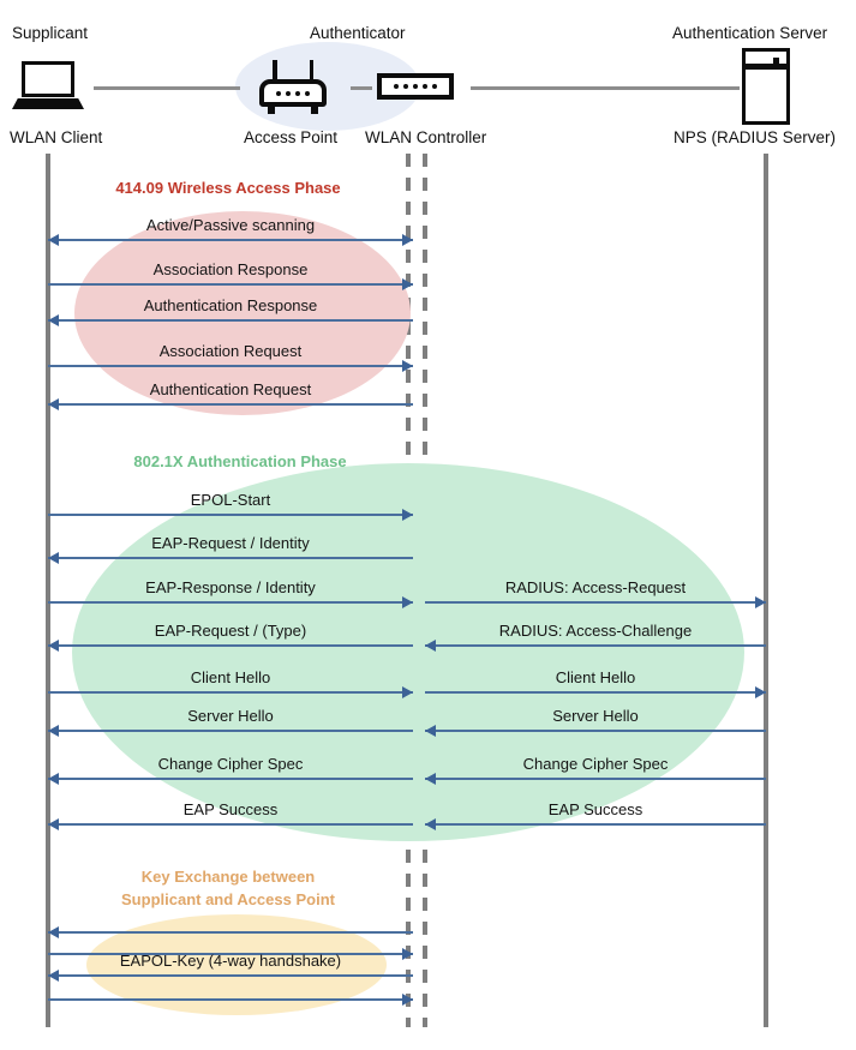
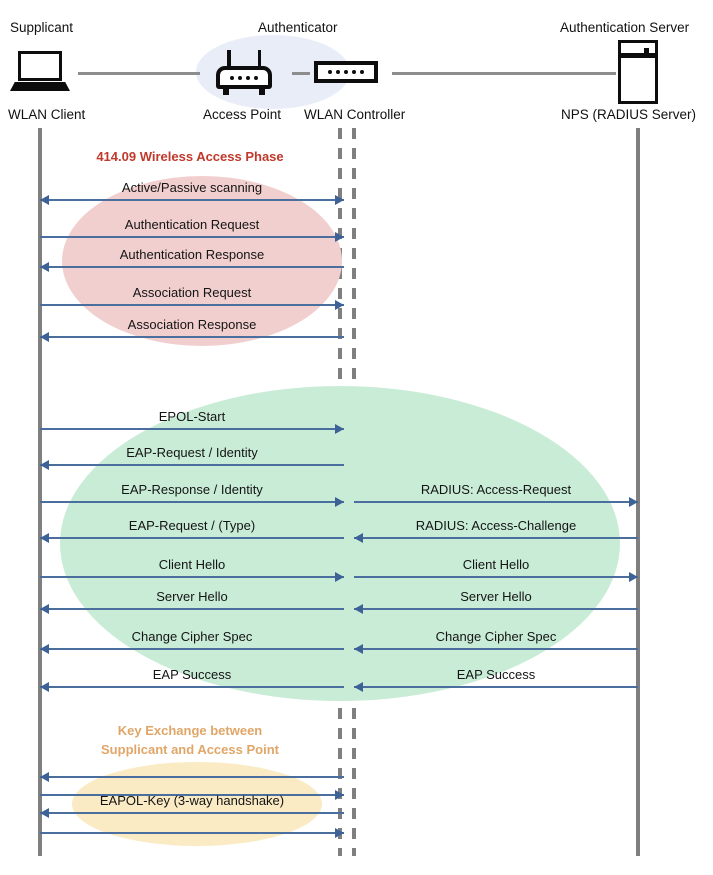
  Supplicant
  Authenticator
  Authentication Server
  WLAN Client
  Access Point
  WLAN Controller
  NPS (RADIUS Server)
  414.09 Wireless Access Phase
- 802.1X Authentication Phase
  Key Exchange between
  Supplicant and Access Point
  Active/Passive scanning
- Association Response
+ Authentication Request
  Authentication Response
  Association Request
- Authentication Request
+ Association Response
  EPOL-Start
  EAP-Request / Identity
  EAP-Response / Identity
  EAP-Request / (Type)
  Client Hello
  Server Hello
  Change Cipher Spec
  EAP Success
- EAPOL-Key (4-way handshake)
+ EAPOL-Key (3-way handshake)
  RADIUS: Access-Request
  RADIUS: Access-Challenge
  Client Hello
  Server Hello
  Change Cipher Spec
  EAP Success
